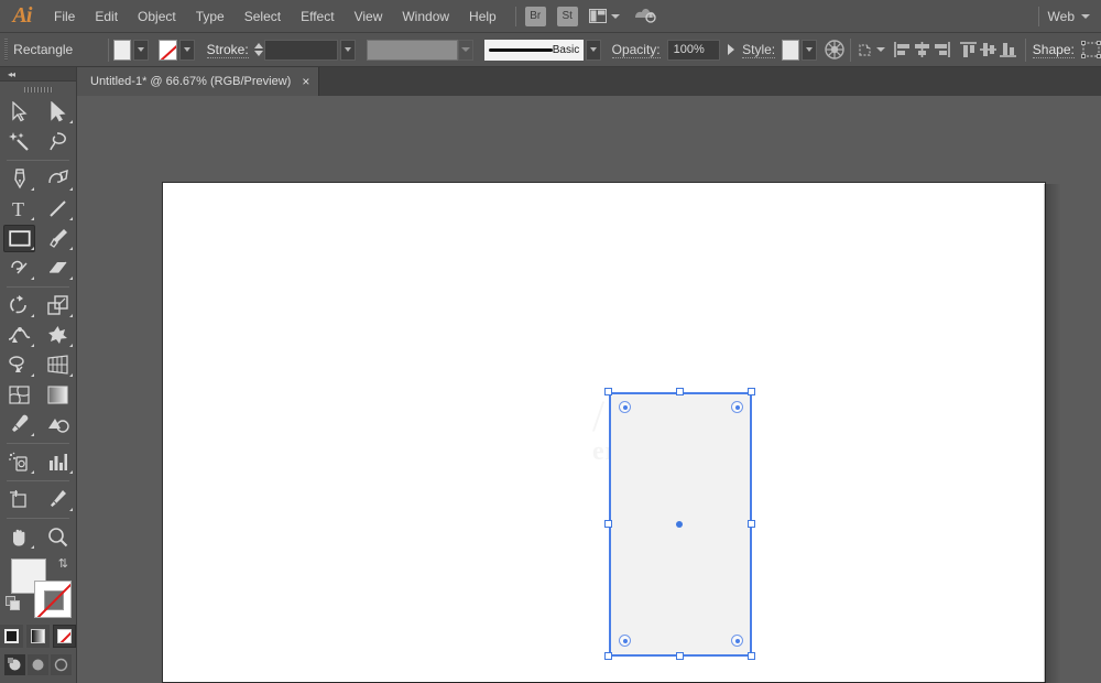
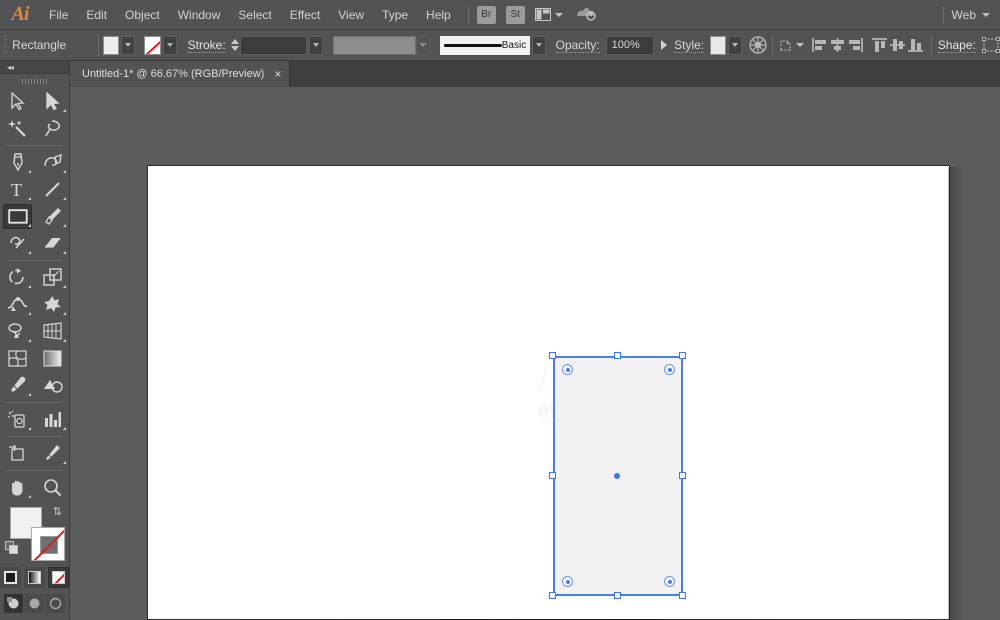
  Ai
  File
  Edit
  Object
- Type
+ Window
  Select
  Effect
  View
- Window
+ Type
  Help
  Br
  St
  Web
  Rectangle
  Stroke:
  Basic
  Opacity:
  100%
  Style:
  Shape:
  Untitled-1* @ 66.67% (RGB/Preview)
  ×
  ◂◂
  T
  ⇅
